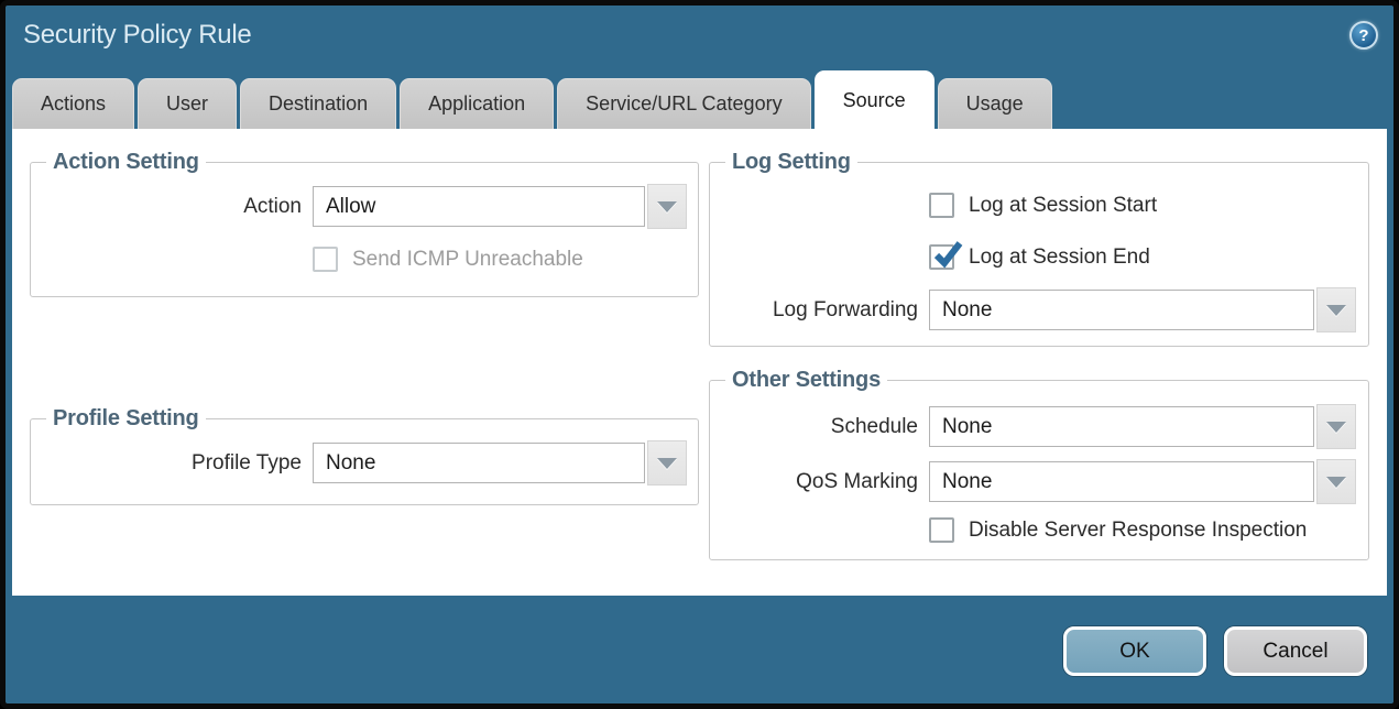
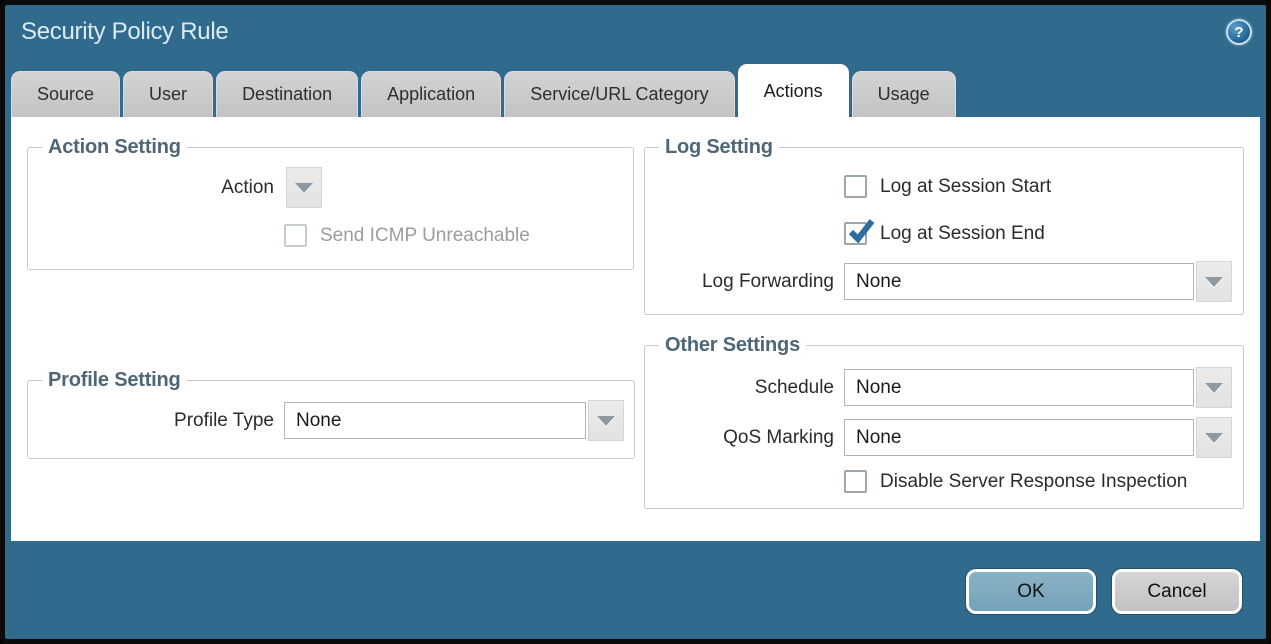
  Security Policy Rule
  ?
- Actions
+ Source
  User
  Destination
  Application
  Service/URL Category
- Source
+ Actions
  Usage
  Action Setting
  Action
- Allow
  Send ICMP Unreachable
  Profile Setting
  Profile Type
  None
  Log Setting
  Log at Session Start
  Log at Session End
  Log Forwarding
  None
  Other Settings
  Schedule
  None
  QoS Marking
  None
  Disable Server Response Inspection
  OK
  Cancel
